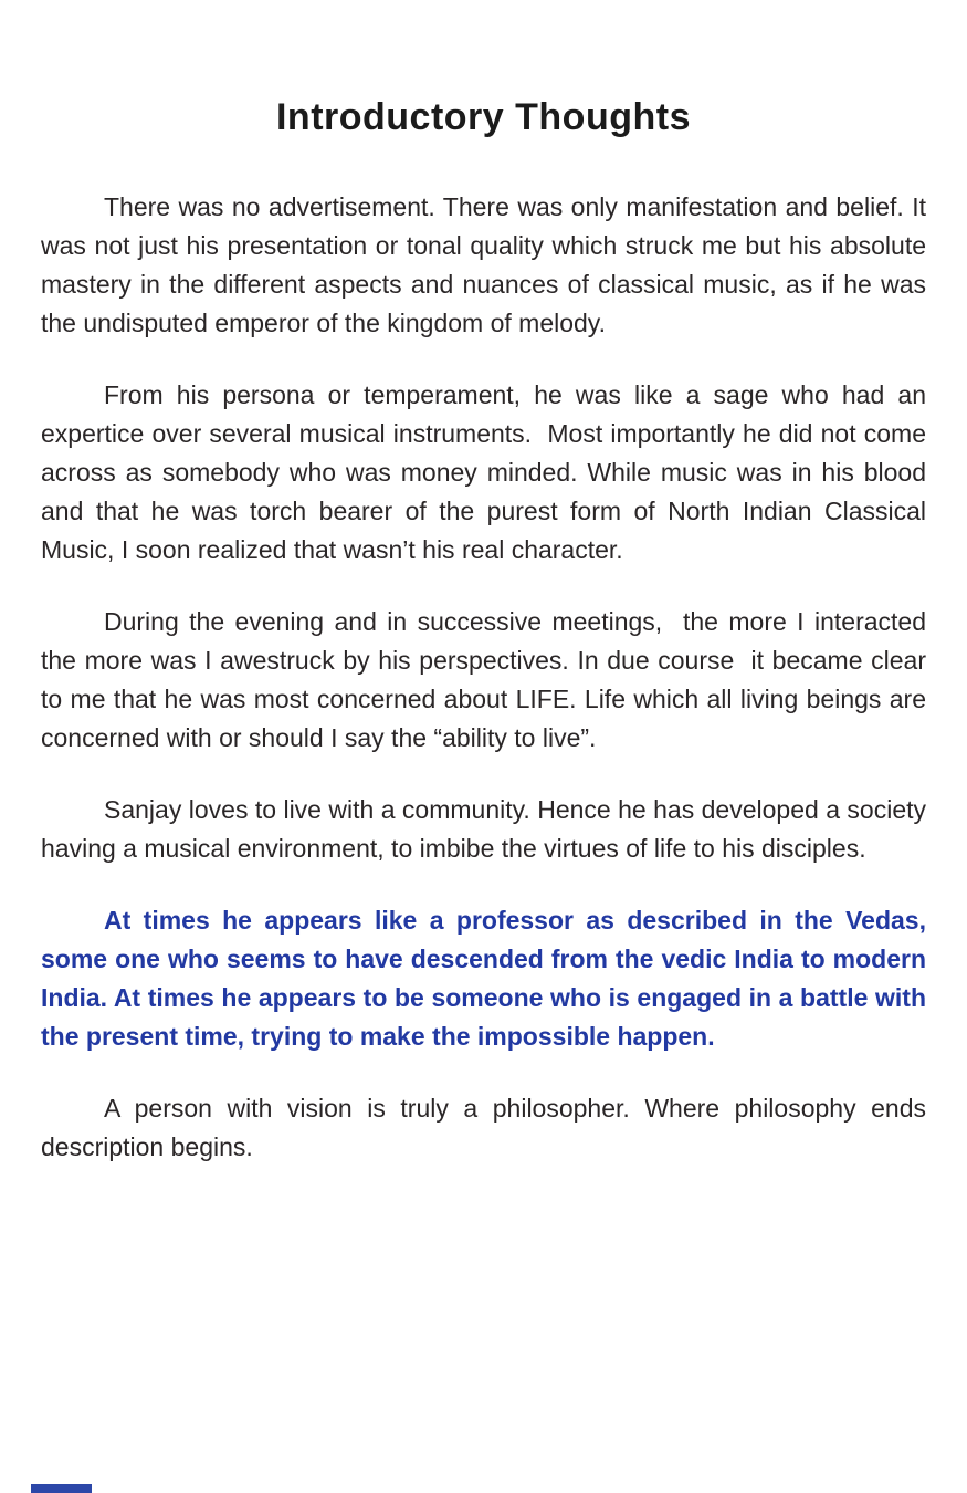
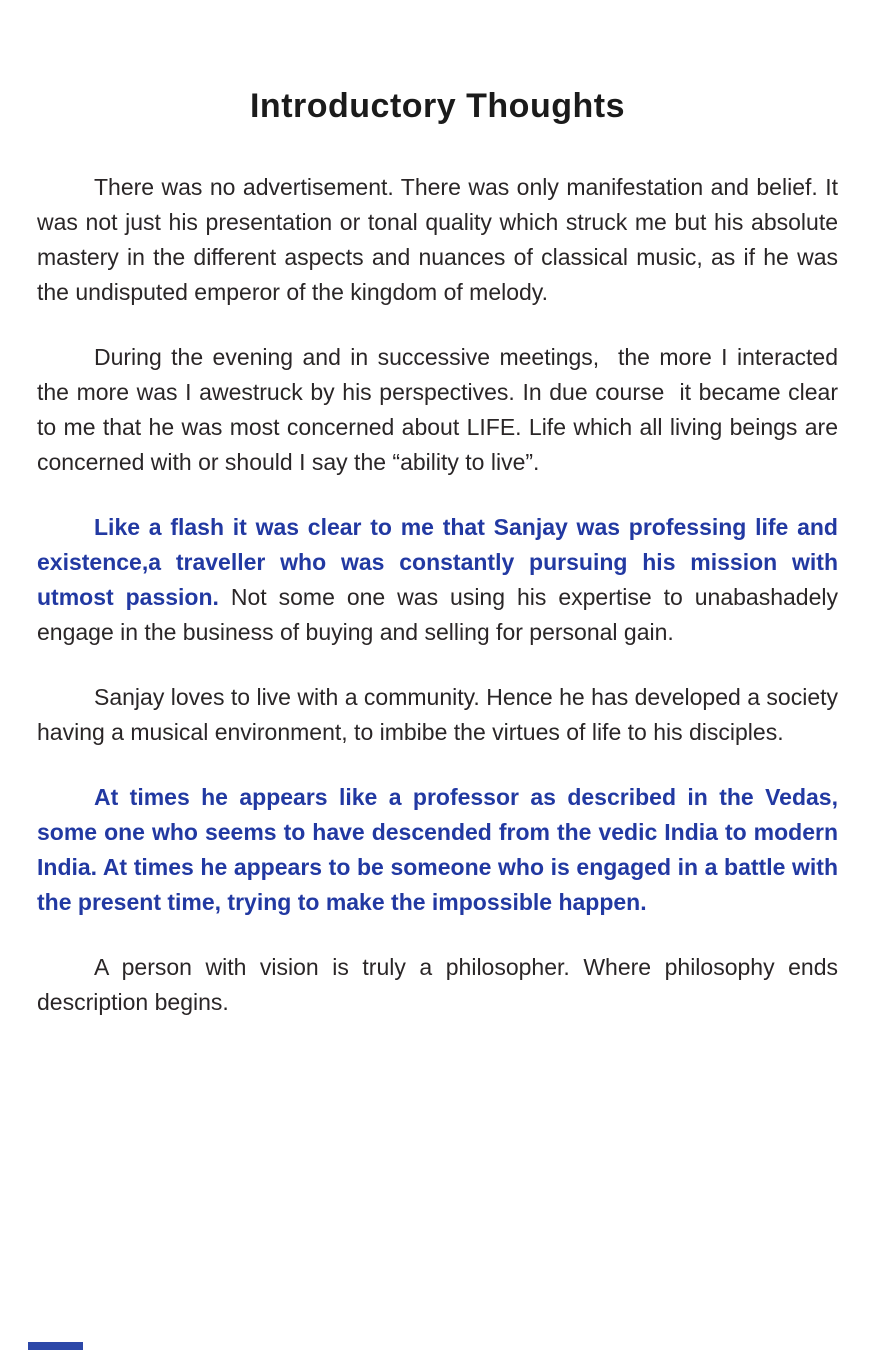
  Introductory Thoughts
  There was no advertisement. There was only manifestation and belief. It was not just his presentation or tonal quality which struck me but his absolute mastery in the different aspects and nuances of classical music, as if he was the undisputed emperor of the kingdom of melody.
- From his persona or temperament, he was like a sage who had an expertice over several musical instruments. Most importantly he did not come across as somebody who was money minded. While music was in his blood and that he was torch bearer of the purest form of North Indian Classical Music, I soon realized that wasn’t his real character.
  During the evening and in successive meetings, the more I interacted the more was I awestruck by his perspectives. In due course it became clear to me that he was most concerned about LIFE. Life which all living beings are concerned with or should I say the “ability to live”.
+ Like a flash it was clear to me that Sanjay was professing life and existence,a traveller who was constantly pursuing his mission with utmost passion. Not some one was using his expertise to unabashadely engage in the business of buying and selling for personal gain.
  Sanjay loves to live with a community. Hence he has developed a society having a musical environment, to imbibe the virtues of life to his disciples.
  At times he appears like a professor as described in the Vedas, some one who seems to have descended from the vedic India to modern India. At times he appears to be someone who is engaged in a battle with the present time, trying to make the impossible happen.
  A person with vision is truly a philosopher. Where philosophy ends description begins.
